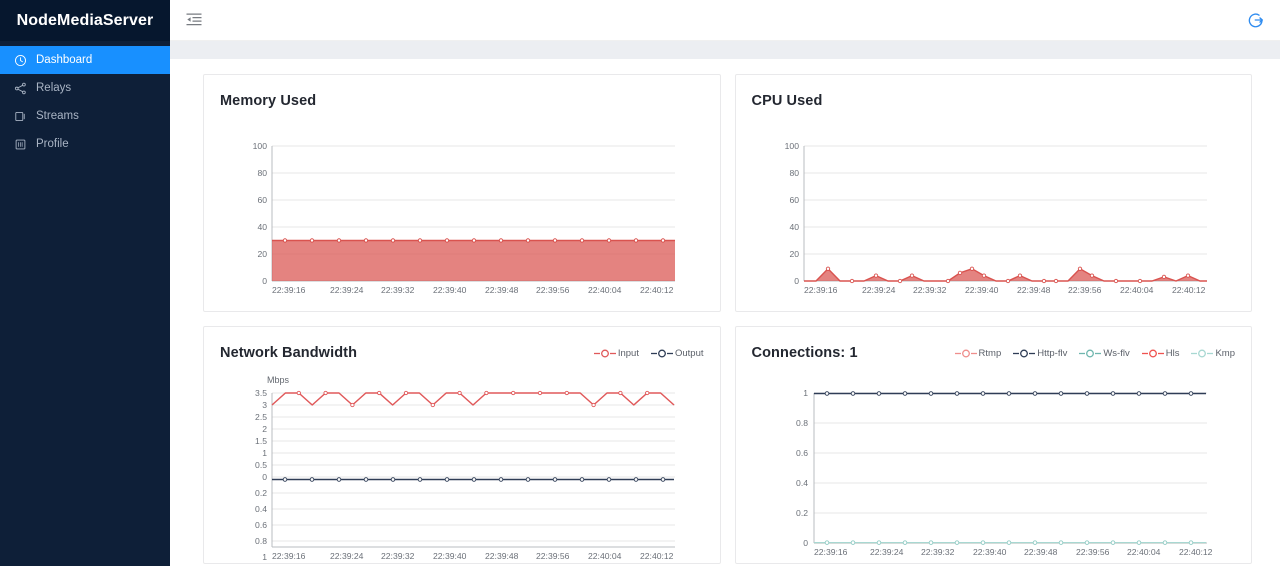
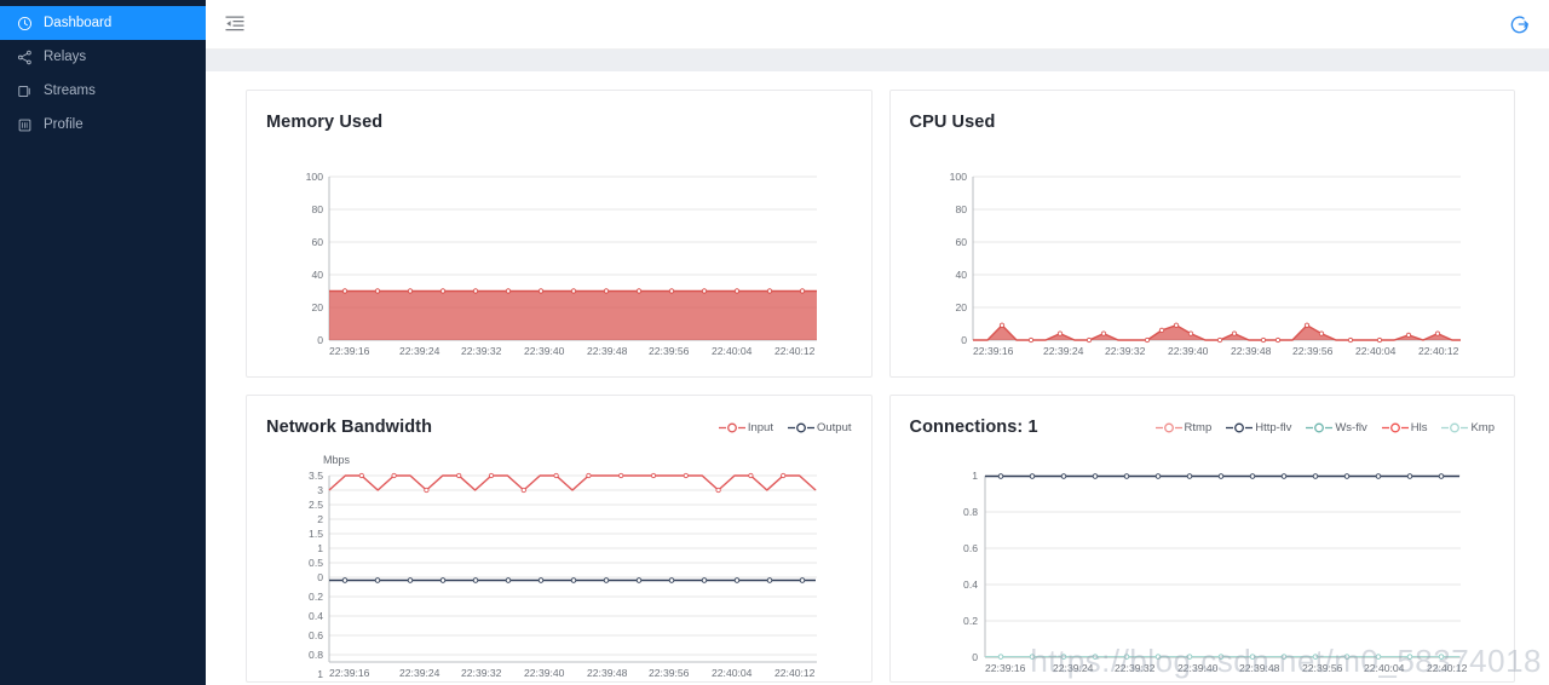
- NodeMediaServer
  Dashboard
  Relays
  Streams
  Profile
  Memory Used
  100
  80
  60
  40
  20
  0
  22:39:16
  22:39:24
  22:39:32
  22:39:40
  22:39:48
  22:39:56
  22:40:04
  22:40:12
  CPU Used
  100
  80
  60
  40
  20
  0
  22:39:16
  22:39:24
  22:39:32
  22:39:40
  22:39:48
  22:39:56
  22:40:04
  22:40:12
  Network Bandwidth
  Input
  Output
  Mbps
  3.5
  3
  2.5
  2
  1.5
  1
  0.5
  0
  0.2
  0.4
  0.6
  0.8
  1
  22:39:16
  22:39:24
  22:39:32
  22:39:40
  22:39:48
  22:39:56
  22:40:04
  22:40:12
  Connections: 1
  Rtmp
  Http-flv
  Ws-flv
  Hls
  Kmp
  1
  0.8
  0.6
  0.4
  0.2
  0
  22:39:16
  22:39:24
  22:39:32
  22:39:40
  22:39:48
  22:39:56
  22:40:04
  22:40:12
+ https://blog.csdn.net/m0_58374018
